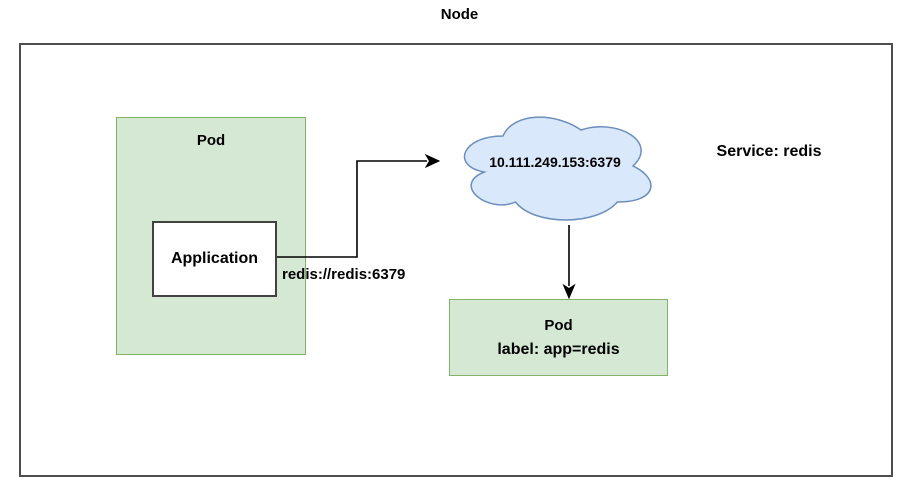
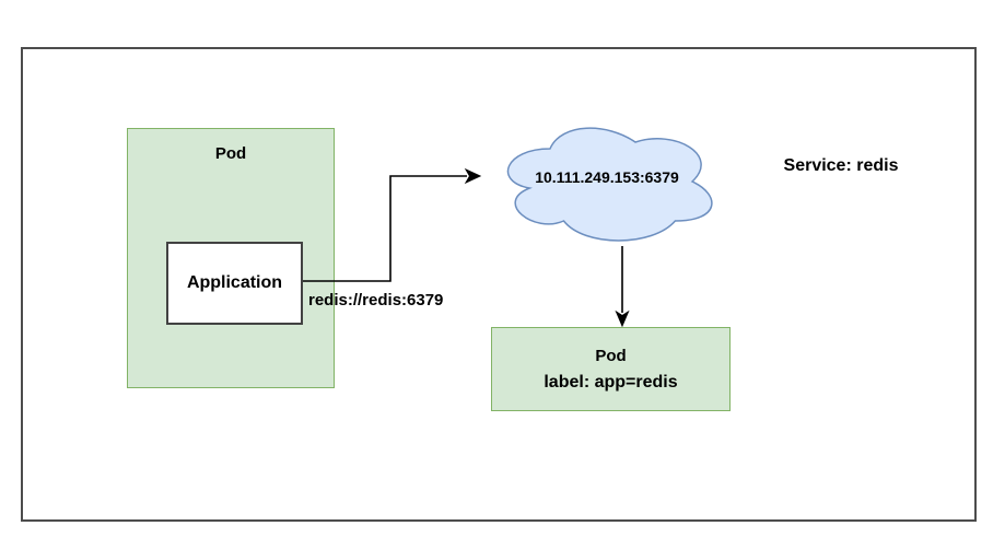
- Node
  Pod
  Application
  10.111.249.153:6379
  redis://redis:6379
  Service: redis
  Pod
  label: app=redis
